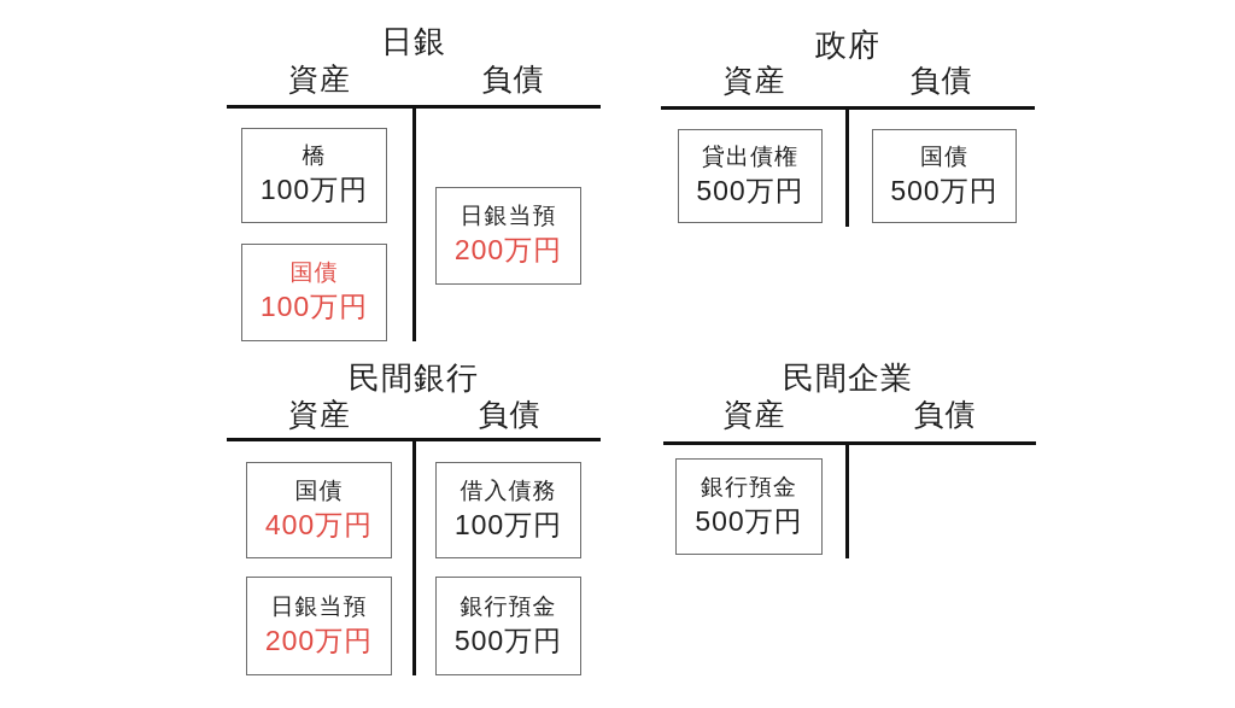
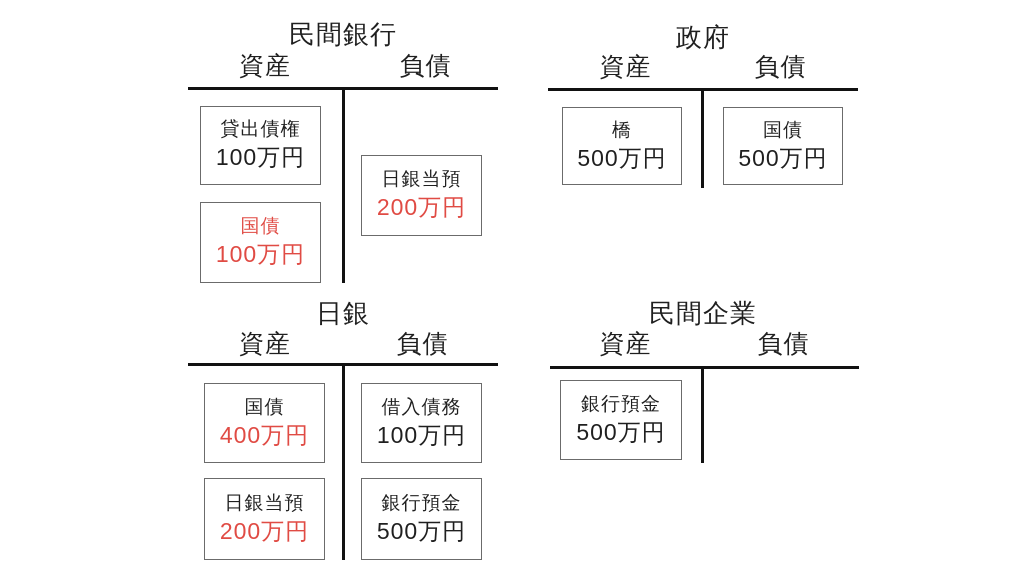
- 日銀
+ 民間銀行
  資産
  負債
- 橋
+ 貸出債権
  100万円
  国債
  100万円
  日銀当預
  200万円
  政府
  資産
  負債
- 貸出債権
+ 橋
  500万円
  国債
  500万円
- 民間銀行
+ 日銀
  資産
  負債
  国債
  400万円
  日銀当預
  200万円
  借入債務
  100万円
  銀行預金
  500万円
  民間企業
  資産
  負債
  銀行預金
  500万円
